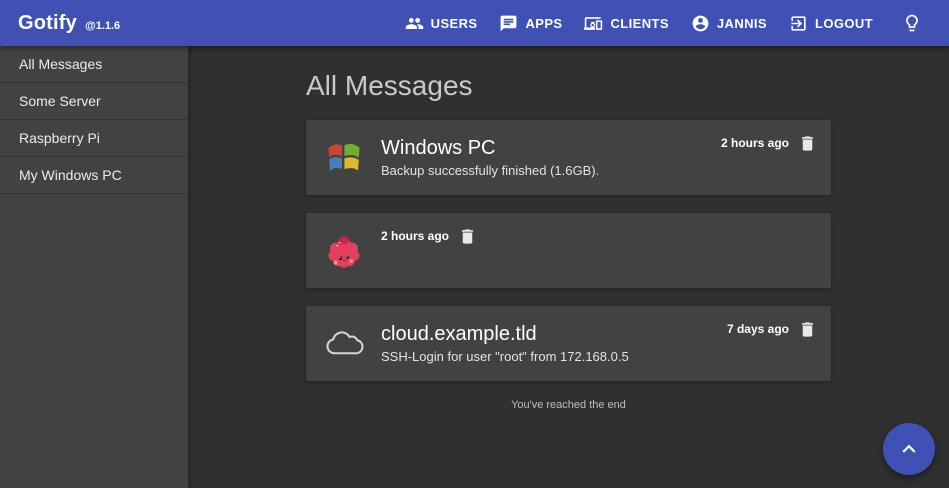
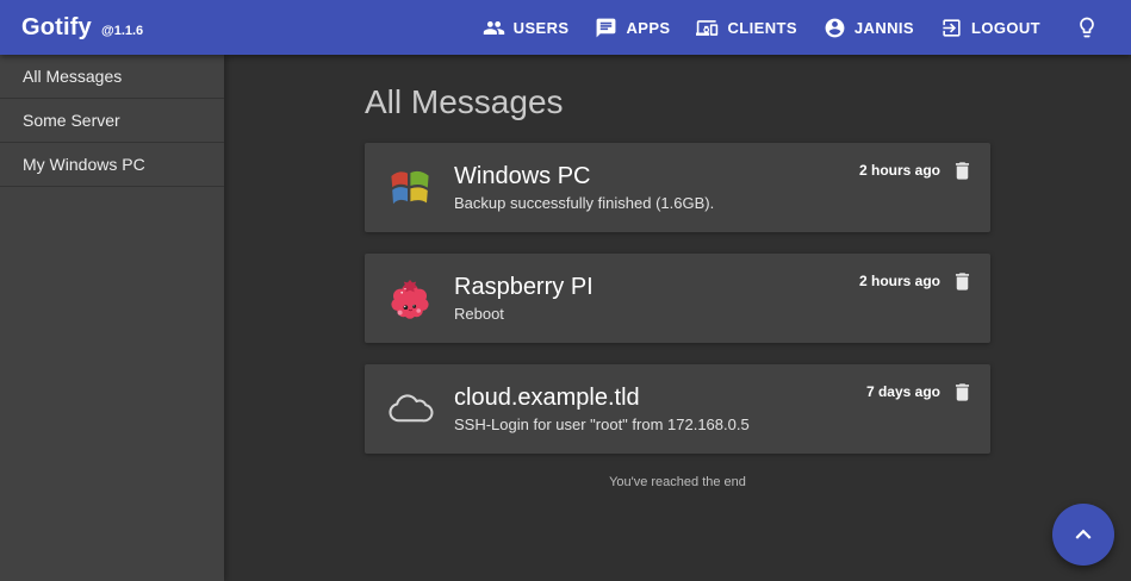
  Gotify
  @1.1.6
  USERS
  APPS
  CLIENTS
  JANNIS
  LOGOUT
  All Messages
  Some Server
- Raspberry Pi
  My Windows PC
  All Messages
  Windows PC
  Backup successfully finished (1.6GB).
  2 hours ago
+ Raspberry PI
+ Reboot
  2 hours ago
  cloud.example.tld
  SSH-Login for user "root" from 172.168.0.5
  7 days ago
  You've reached the end
